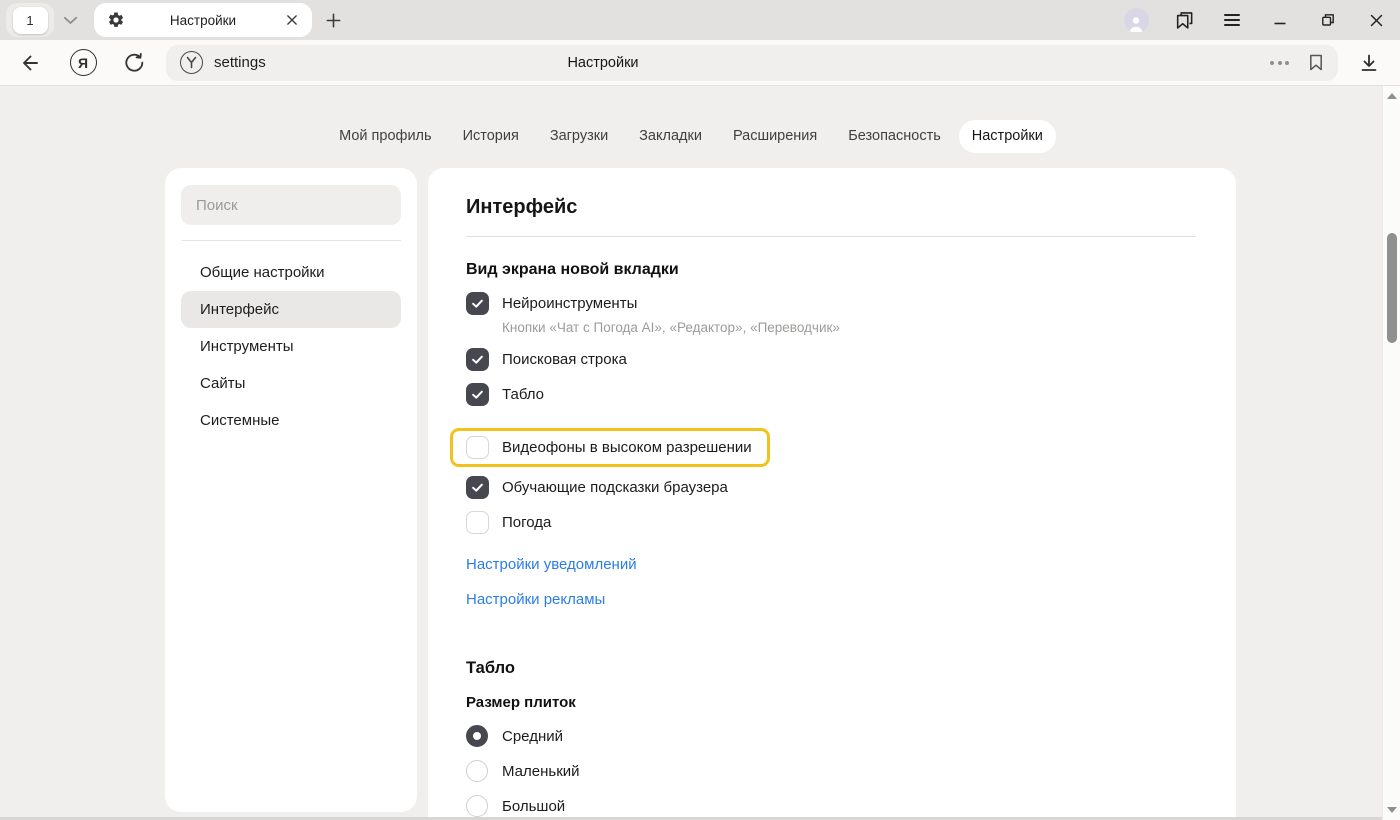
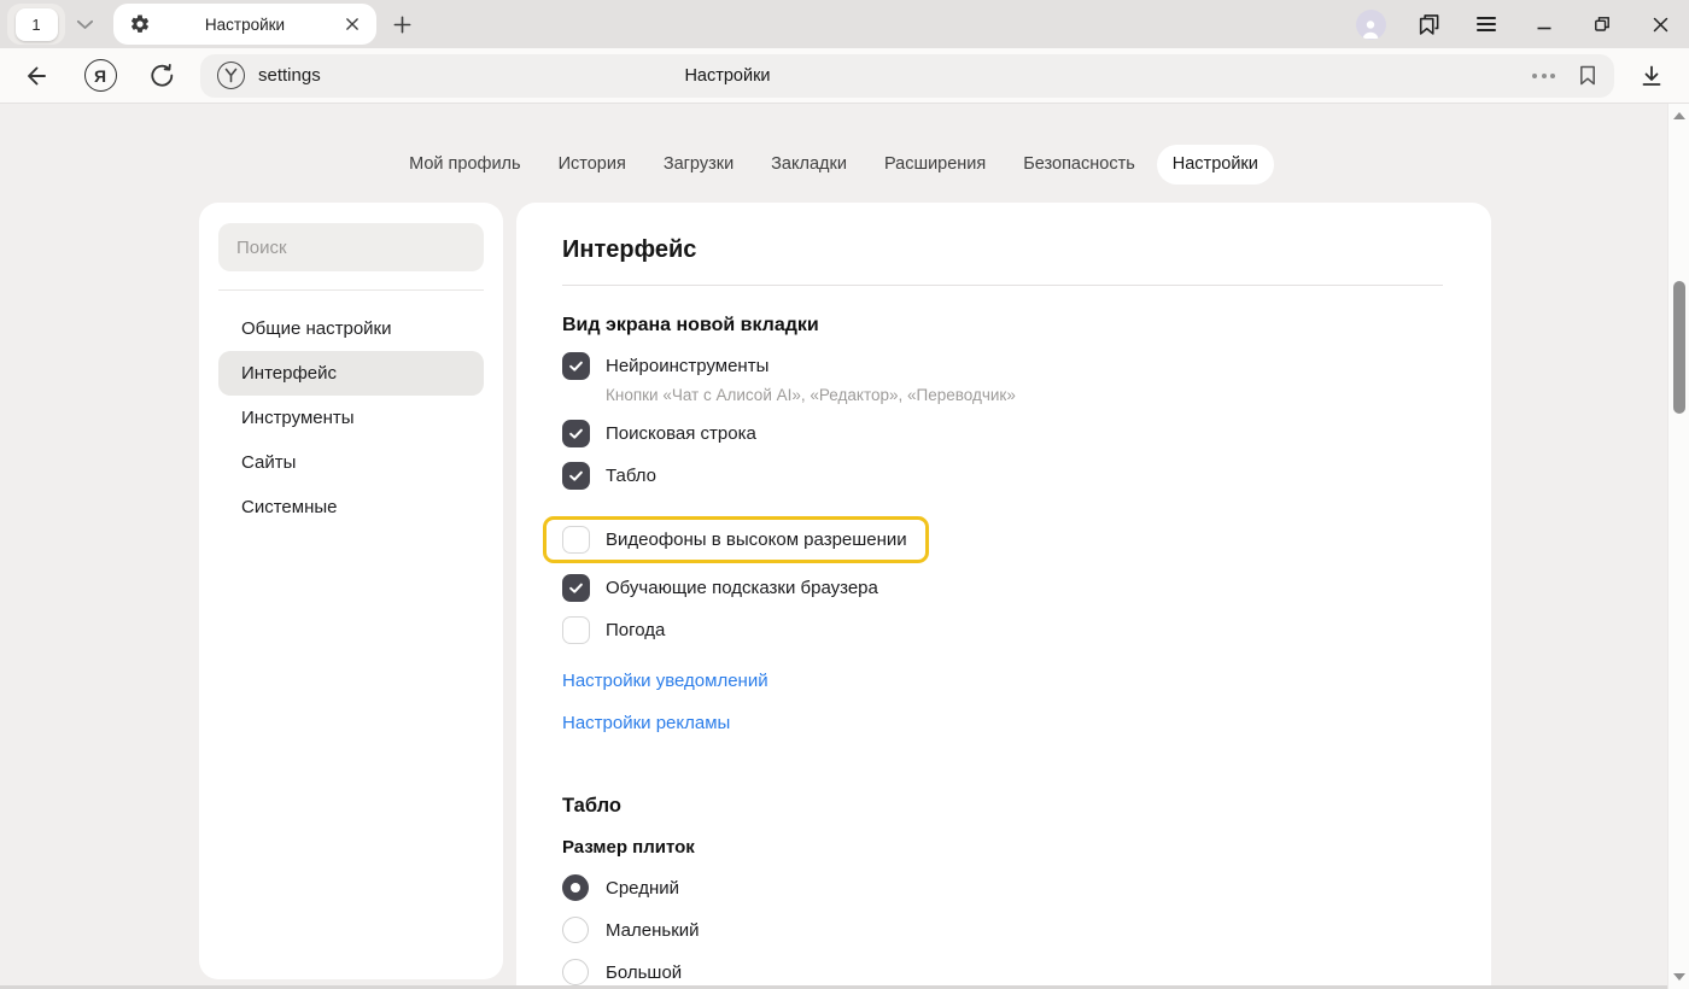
  1
  Настройки
  Я
  settings
  Настройки
  Мой профиль
  История
  Загрузки
  Закладки
  Расширения
  Безопасность
  Настройки
  Поиск
  Общие настройки
  Интерфейс
  Инструменты
  Сайты
  Системные
  Интерфейс
  Вид экрана новой вкладки
  Нейроинструменты
- Кнопки «Чат с Погода AI», «Редактор», «Переводчик»
+ Кнопки «Чат с Алисой AI», «Редактор», «Переводчик»
  Поисковая строка
  Табло
  Видеофоны в высоком разрешении
  Обучающие подсказки браузера
  Погода
  Настройки уведомлений
  Настройки рекламы
  Табло
  Размер плиток
  Средний
  Маленький
  Большой
